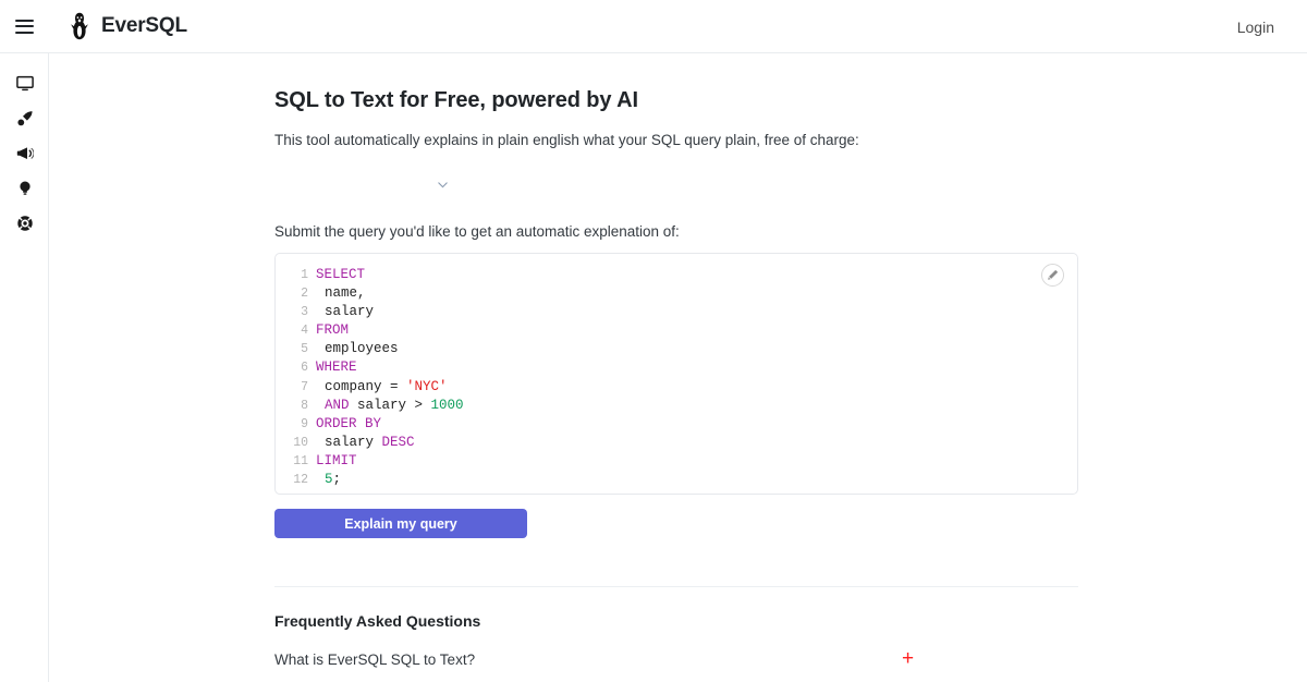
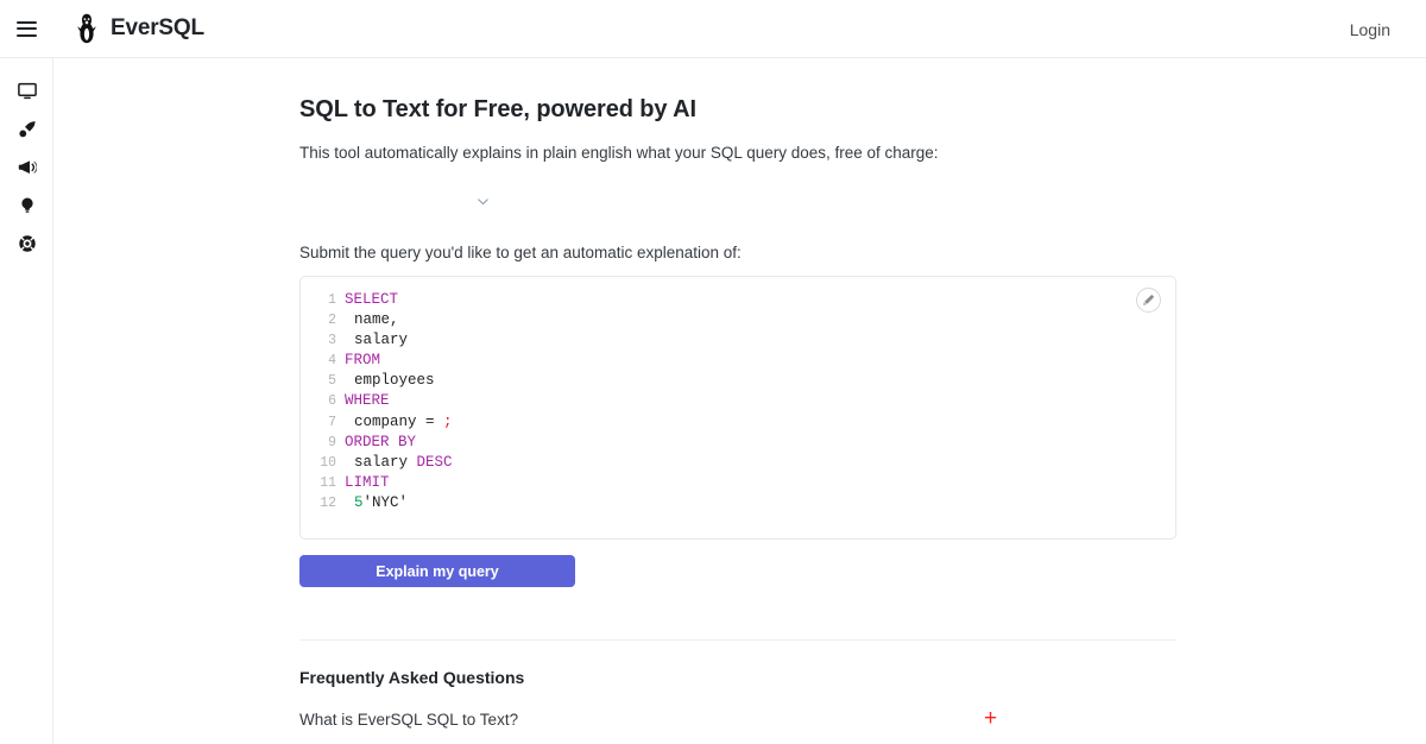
  EverSQL
  Login
  SQL to Text for Free, powered by AI
- This tool automatically explains in plain english what your SQL query plain, free of charge:
+ This tool automatically explains in plain english what your SQL query does, free of charge:
  Submit the query you'd like to get an automatic explenation of:
  1
  SELECT
  2
  name,
  3
  salary
  4
  FROM
  5
  employees
  6
  WHERE
  7
- company = 'NYC'
+ company = ;
- 8
- AND salary > 1000
  9
  ORDER BY
  10
  salary DESC
  11
  LIMIT
  12
- 5;
+ 5'NYC'
  Explain my query
  Frequently Asked Questions
  What is EverSQL SQL to Text?
  +
